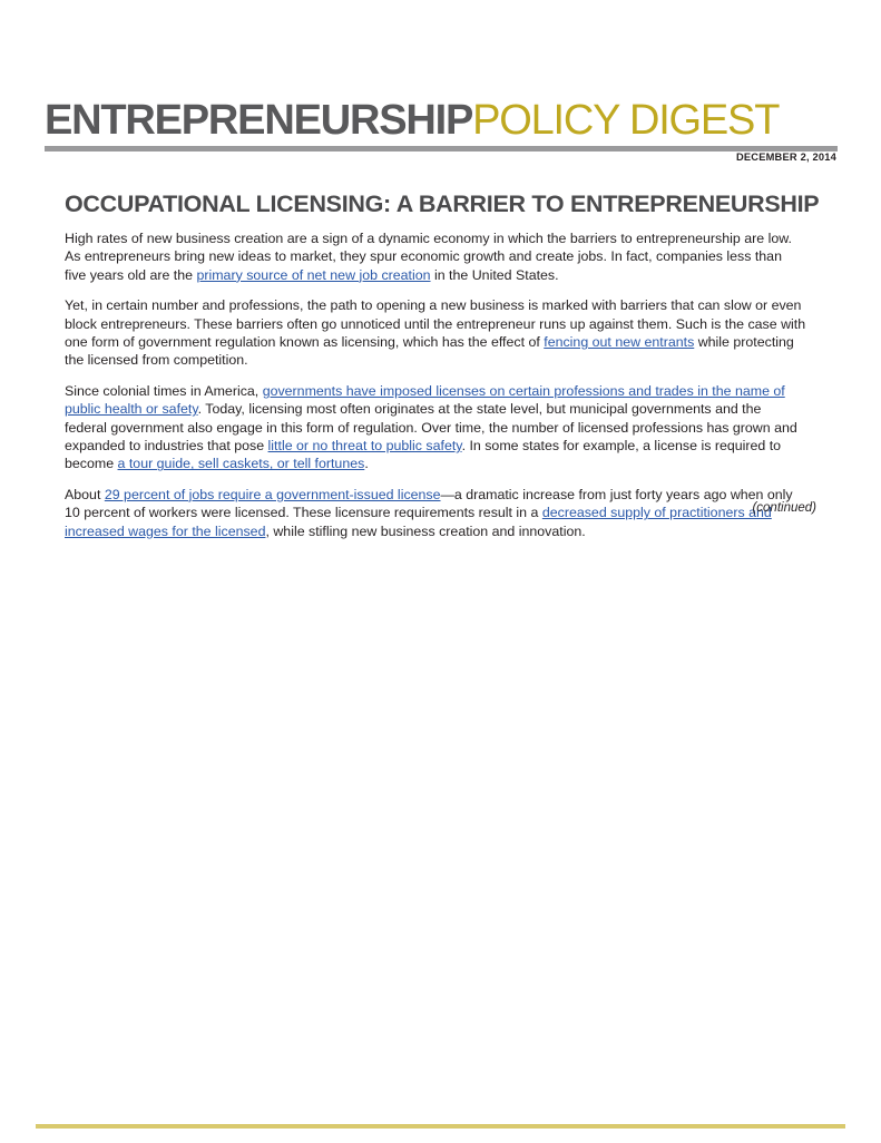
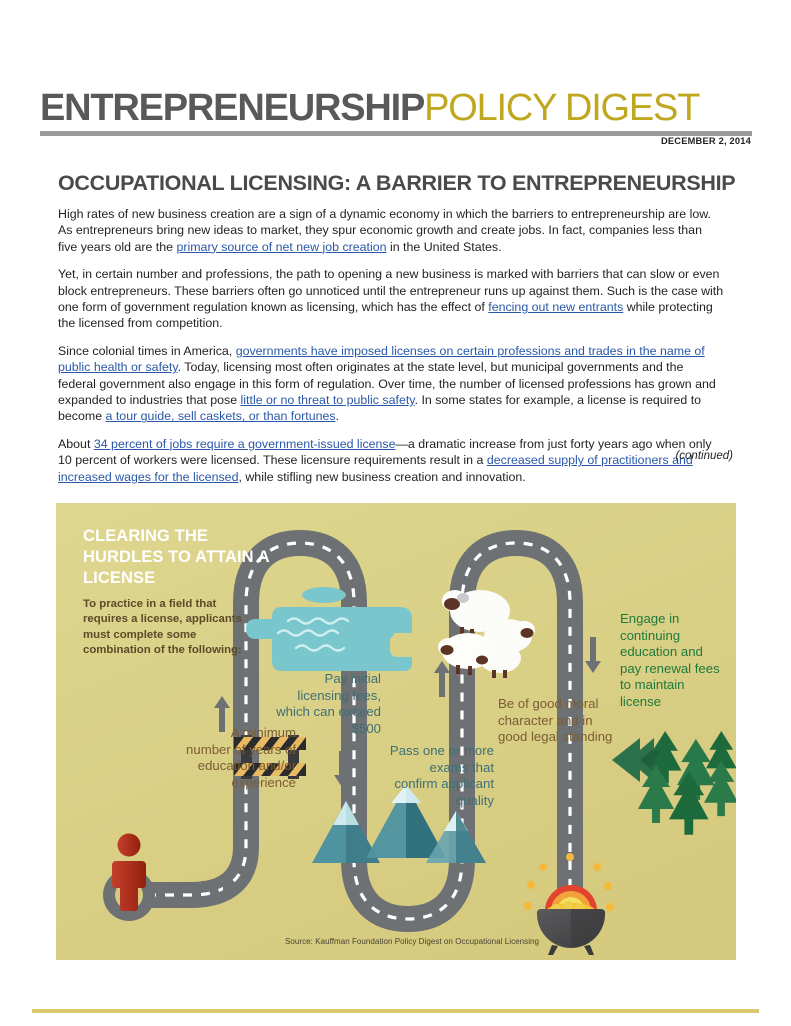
  ENTREPRENEURSHIPPOLICY DIGEST
  DECEMBER 2, 2014
  OCCUPATIONAL LICENSING: A BARRIER TO ENTREPRENEURSHIP
  High rates of new business creation are a sign of a dynamic economy in which the barriers to entrepreneurship are low. As entrepreneurs bring new ideas to market, they spur economic growth and create jobs. In fact, companies less than five years old are the primary source of net new job creation in the United States.
  Yet, in certain number and professions, the path to opening a new business is marked with barriers that can slow or even block entrepreneurs. These barriers often go unnoticed until the entrepreneur runs up against them. Such is the case with one form of government regulation known as licensing, which has the effect of fencing out new entrants while protecting the licensed from competition.
- Since colonial times in America, governments have imposed licenses on certain professions and trades in the name of public health or safety. Today, licensing most often originates at the state level, but municipal governments and the federal government also engage in this form of regulation. Over time, the number of licensed professions has grown and expanded to industries that pose little or no threat to public safety. In some states for example, a license is required to become a tour guide, sell caskets, or tell fortunes.
+ Since colonial times in America, governments have imposed licenses on certain professions and trades in the name of public health or safety. Today, licensing most often originates at the state level, but municipal governments and the federal government also engage in this form of regulation. Over time, the number of licensed professions has grown and expanded to industries that pose little or no threat to public safety. In some states for example, a license is required to become a tour guide, sell caskets, or than fortunes.
- About 29 percent of jobs require a government-issued license—a dramatic increase from just forty years ago when only 10 percent of workers were licensed. These licensure requirements result in a decreased supply of practitioners and increased wages for the licensed, while stifling new business creation and innovation.
+ About 34 percent of jobs require a government-issued license—a dramatic increase from just forty years ago when only 10 percent of workers were licensed. These licensure requirements result in a decreased supply of practitioners and increased wages for the licensed, while stifling new business creation and innovation.
  (continued)
+ CLEARING THE HURDLES TO ATTAIN A LICENSE
+ To practice in a field that requires a license, applicants must complete some combination of the following:
+ A minimum number of years of education and/or experience
+ Pay initial licensing fees, which can exceed $500
+ Pass one or more exams that confirm applicant quality
+ Be of good moral character and in good legal standing
+ Engage in continuing education and pay renewal fees to maintain license
+ Source: Kauffman Foundation Policy Digest on Occupational Licensing
